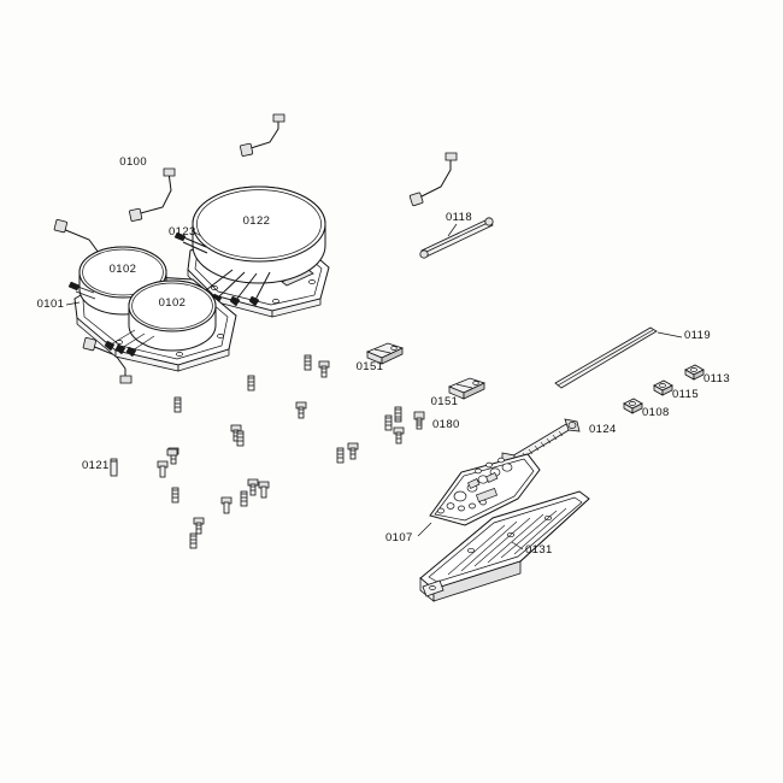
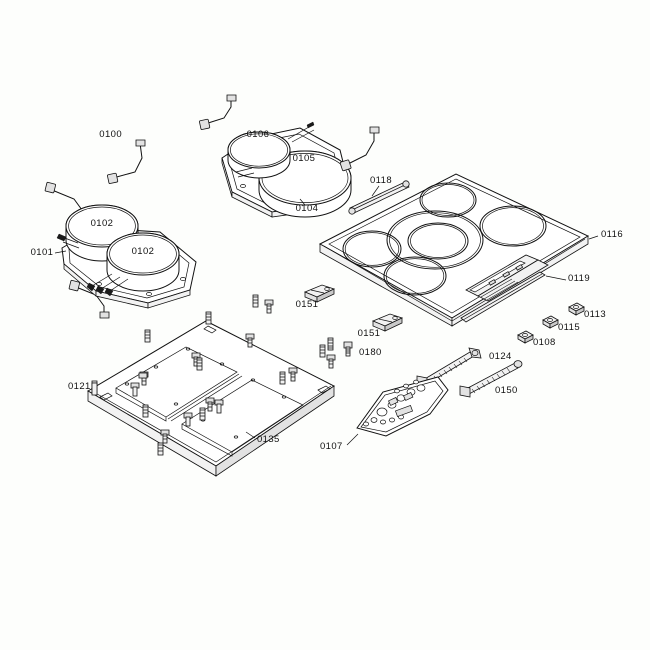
+ 0116
  0119
  0118
  0113
  0115
  0108
+ 0106
+ 0105
+ 0104
  0100
- 0122
- 0123
  0102
  0102
  0101
  0151
  0151
  0180
  0124
+ 0150
+ 0135
  0121
  0107
- 0131
